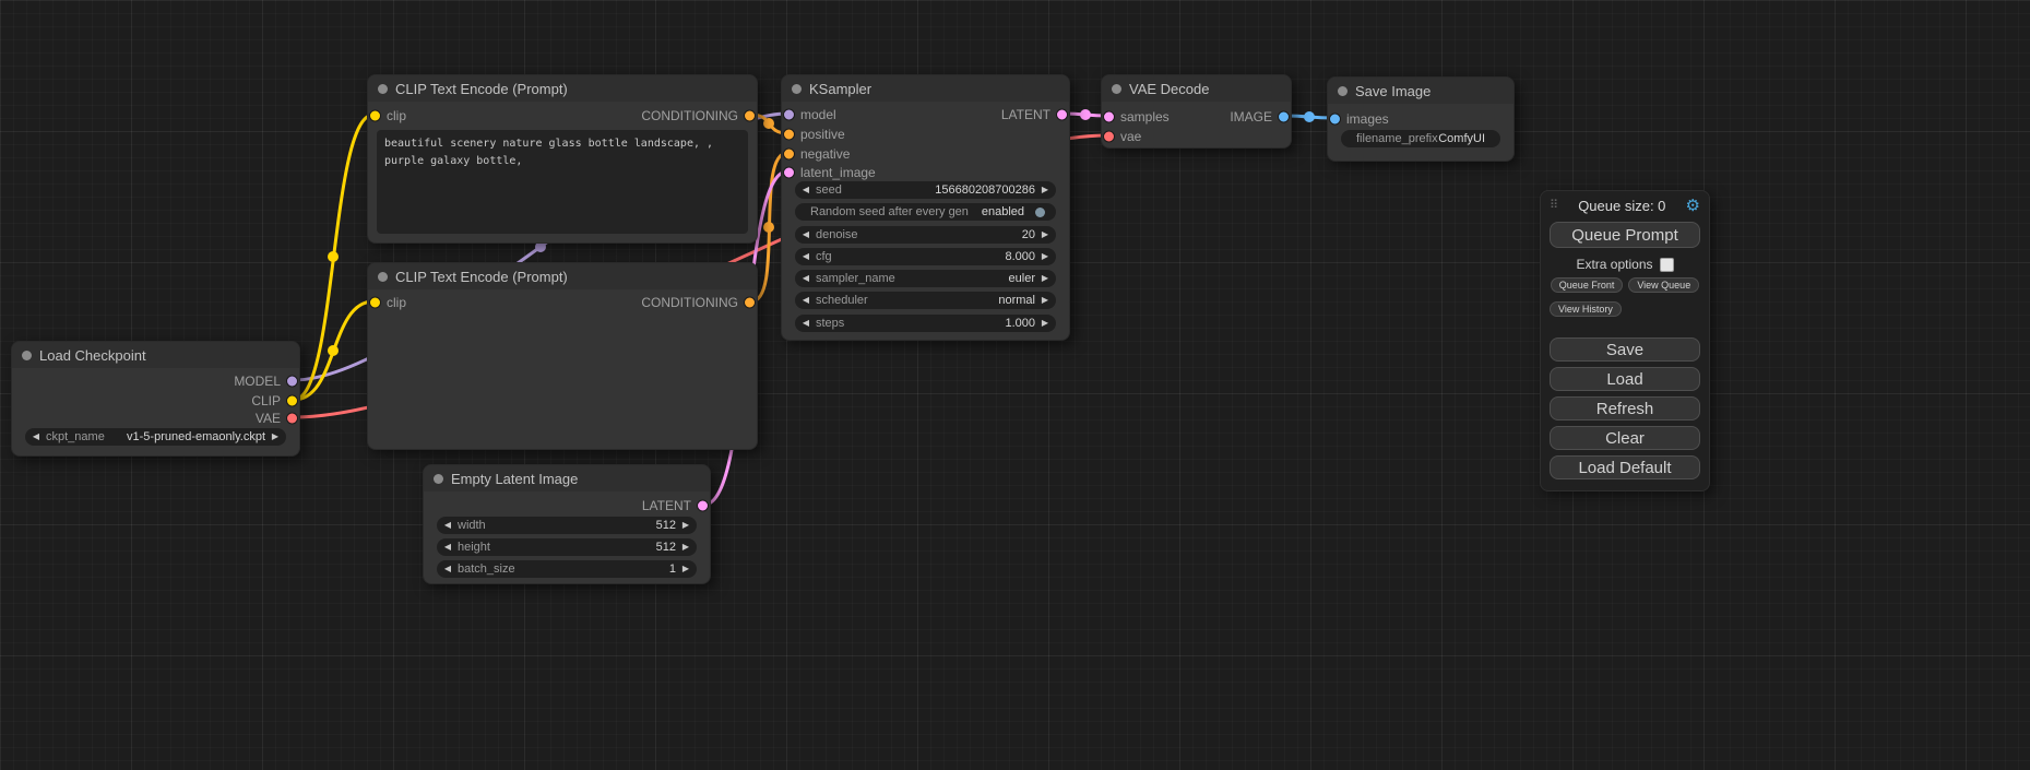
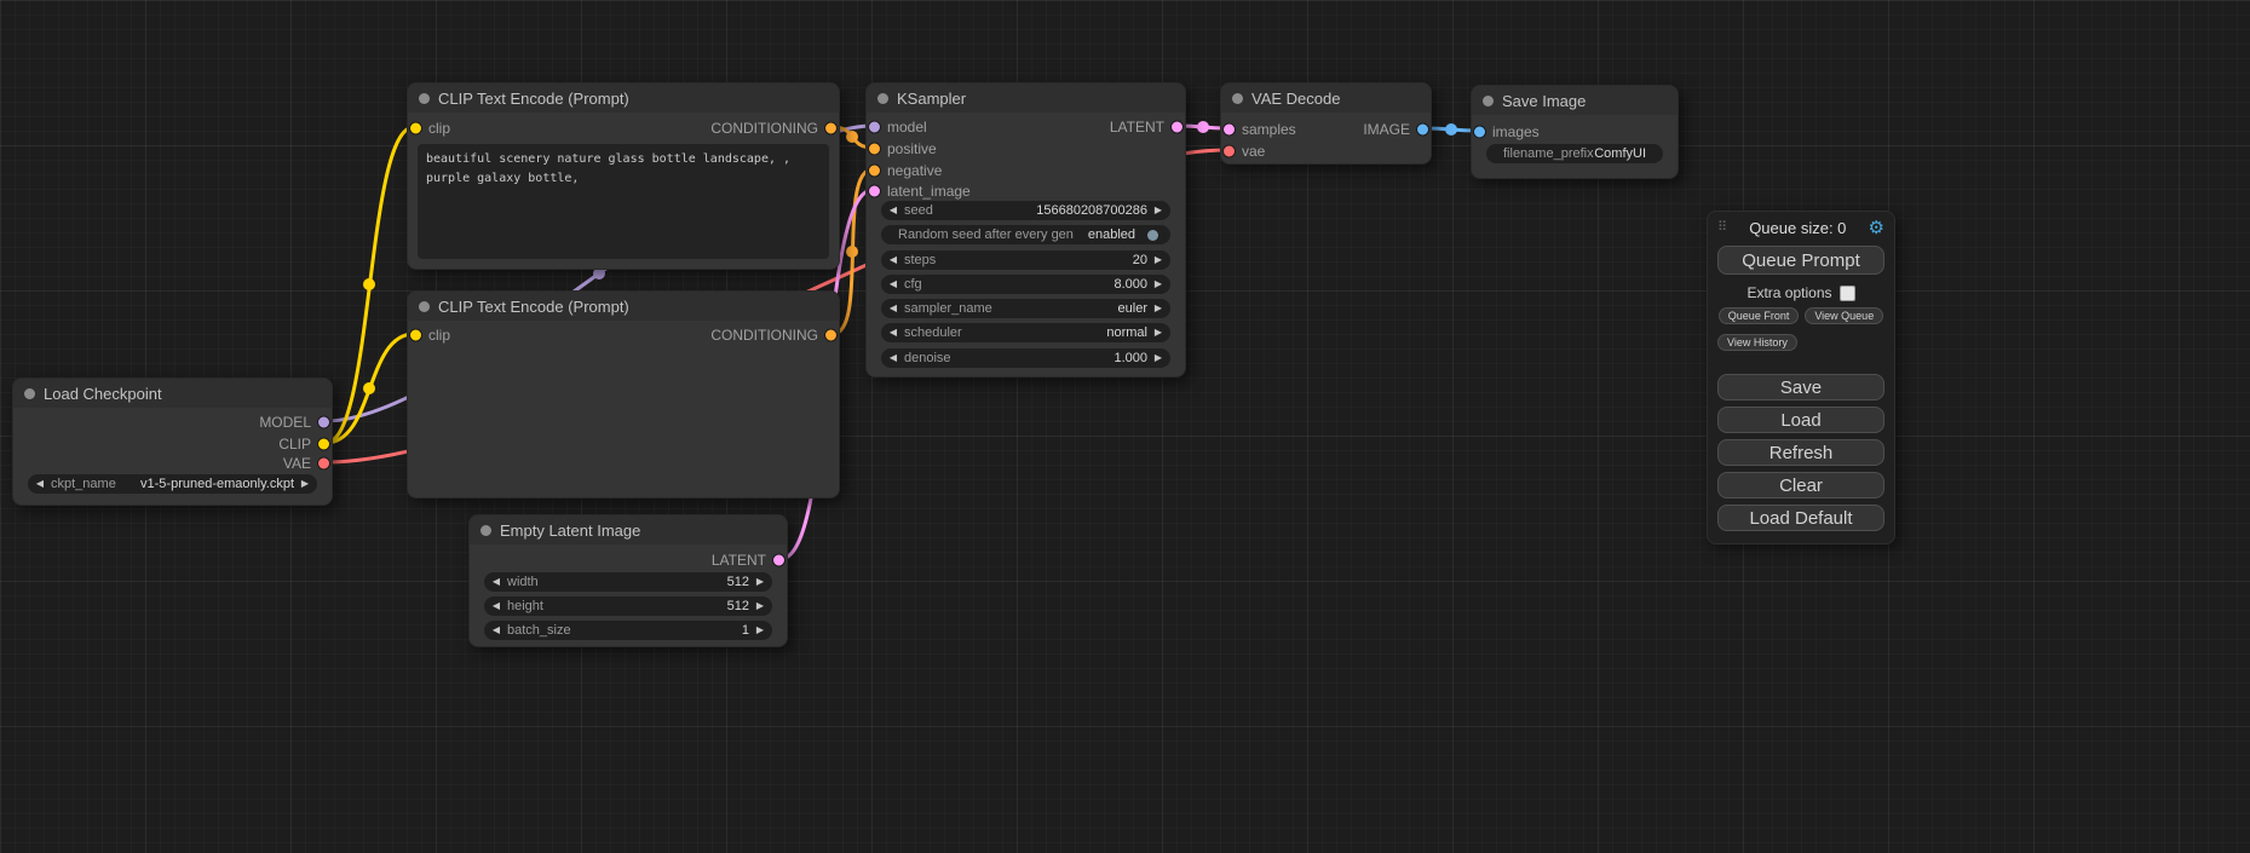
  Load Checkpoint
  MODEL
  CLIP
  VAE
  ◀
  ckpt_name
  v1-5-pruned-emaonly.ckpt
  ▶
  CLIP Text Encode (Prompt)
  clip
  CONDITIONING
  beautiful scenery nature glass bottle landscape, , purple galaxy bottle,
  CLIP Text Encode (Prompt)
  clip
  CONDITIONING
  Empty Latent Image
  LATENT
  ◀
  width
  512
  ▶
  ◀
  height
  512
  ▶
  ◀
  batch_size
  1
  ▶
  KSampler
  model
  positive
  negative
  latent_image
  LATENT
  ◀
  seed
  156680208700286
  ▶
  Random seed after every gen
  enabled
  ◀
- denoise
+ steps
  20
  ▶
  ◀
  cfg
  8.000
  ▶
  ◀
  sampler_name
  euler
  ▶
  ◀
  scheduler
  normal
  ▶
  ◀
- steps
+ denoise
  1.000
  ▶
  VAE Decode
  samples
  vae
  IMAGE
  Save Image
  images
  filename_prefix
  ComfyUI
  ⠿
  Queue size: 0
  ⚙
  Queue Prompt
  Extra options
  Queue Front
  View Queue
  View History
  Save
  Load
  Refresh
  Clear
  Load Default
